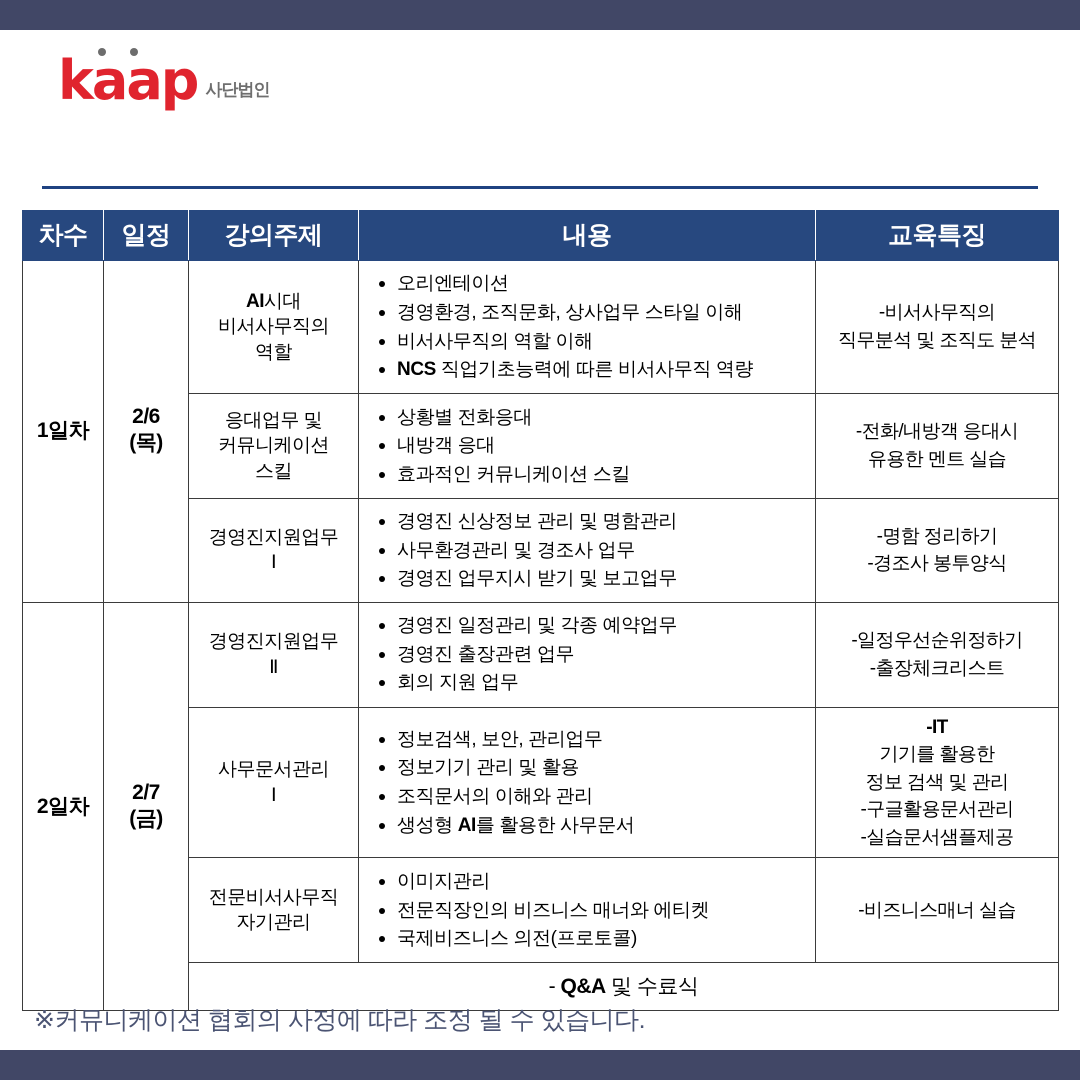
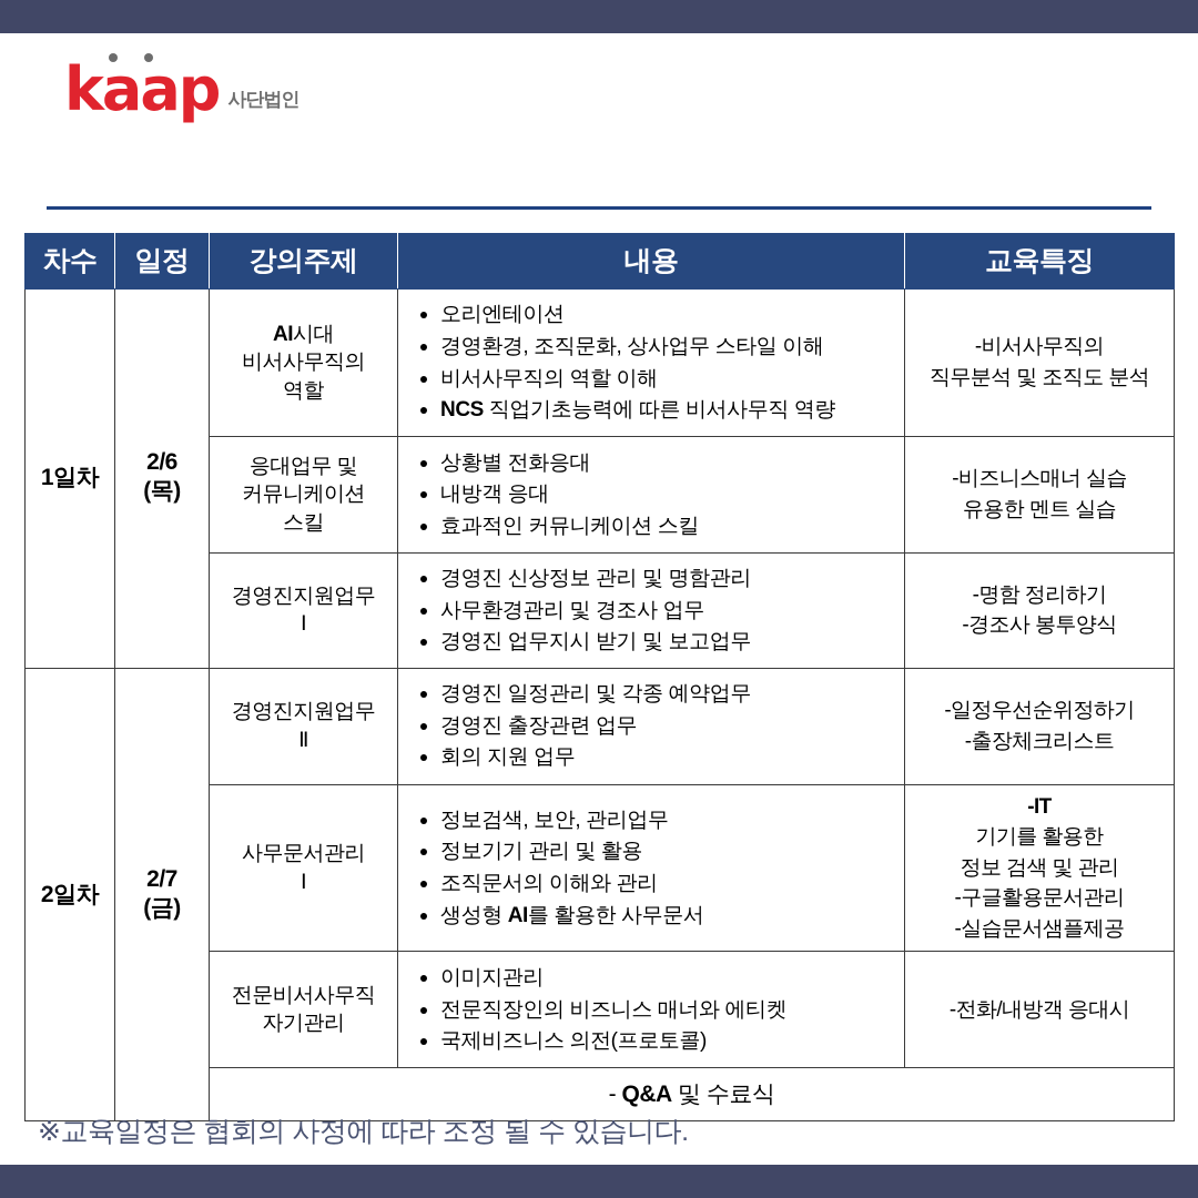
  kaap
  사단법인
  차수	일정	강의주제	내용	교육특징
  1일차	2/6 (목)	AI시대 비서사무직의 역할	오리엔테이션 경영환경, 조직문화, 상사업무 스타일 이해 비서사무직의 역할 이해 NCS 직업기초능력에 따른 비서사무직 역량	-비서사무직의 직무분석 및 조직도 분석
- 응대업무 및 커뮤니케이션 스킬	상황별 전화응대 내방객 응대 효과적인 커뮤니케이션 스킬	-전화/내방객 응대시 유용한 멘트 실습
+ 응대업무 및 커뮤니케이션 스킬	상황별 전화응대 내방객 응대 효과적인 커뮤니케이션 스킬	-비즈니스매너 실습 유용한 멘트 실습
  경영진지원업무 Ⅰ	경영진 신상정보 관리 및 명함관리 사무환경관리 및 경조사 업무 경영진 업무지시 받기 및 보고업무	-명함 정리하기 -경조사 봉투양식
  2일차	2/7 (금)	경영진지원업무 Ⅱ	경영진 일정관리 및 각종 예약업무 경영진 출장관련 업무 회의 지원 업무	-일정우선순위정하기 -출장체크리스트
  사무문서관리 Ⅰ	정보검색, 보안, 관리업무 정보기기 관리 및 활용 조직문서의 이해와 관리 생성형 AI를 활용한 사무문서	-IT기기를 활용한 정보 검색 및 관리 -구글활용문서관리 -실습문서샘플제공
- 전문비서사무직 자기관리	이미지관리 전문직장인의 비즈니스 매너와 에티켓 국제비즈니스 의전(프로토콜)	-비즈니스매너 실습
+ 전문비서사무직 자기관리	이미지관리 전문직장인의 비즈니스 매너와 에티켓 국제비즈니스 의전(프로토콜)	-전화/내방객 응대시
  - Q&A 및 수료식
- ※커뮤니케이션 협회의 사정에 따라 조정 될 수 있습니다.
+ ※교육일정은 협회의 사정에 따라 조정 될 수 있습니다.
